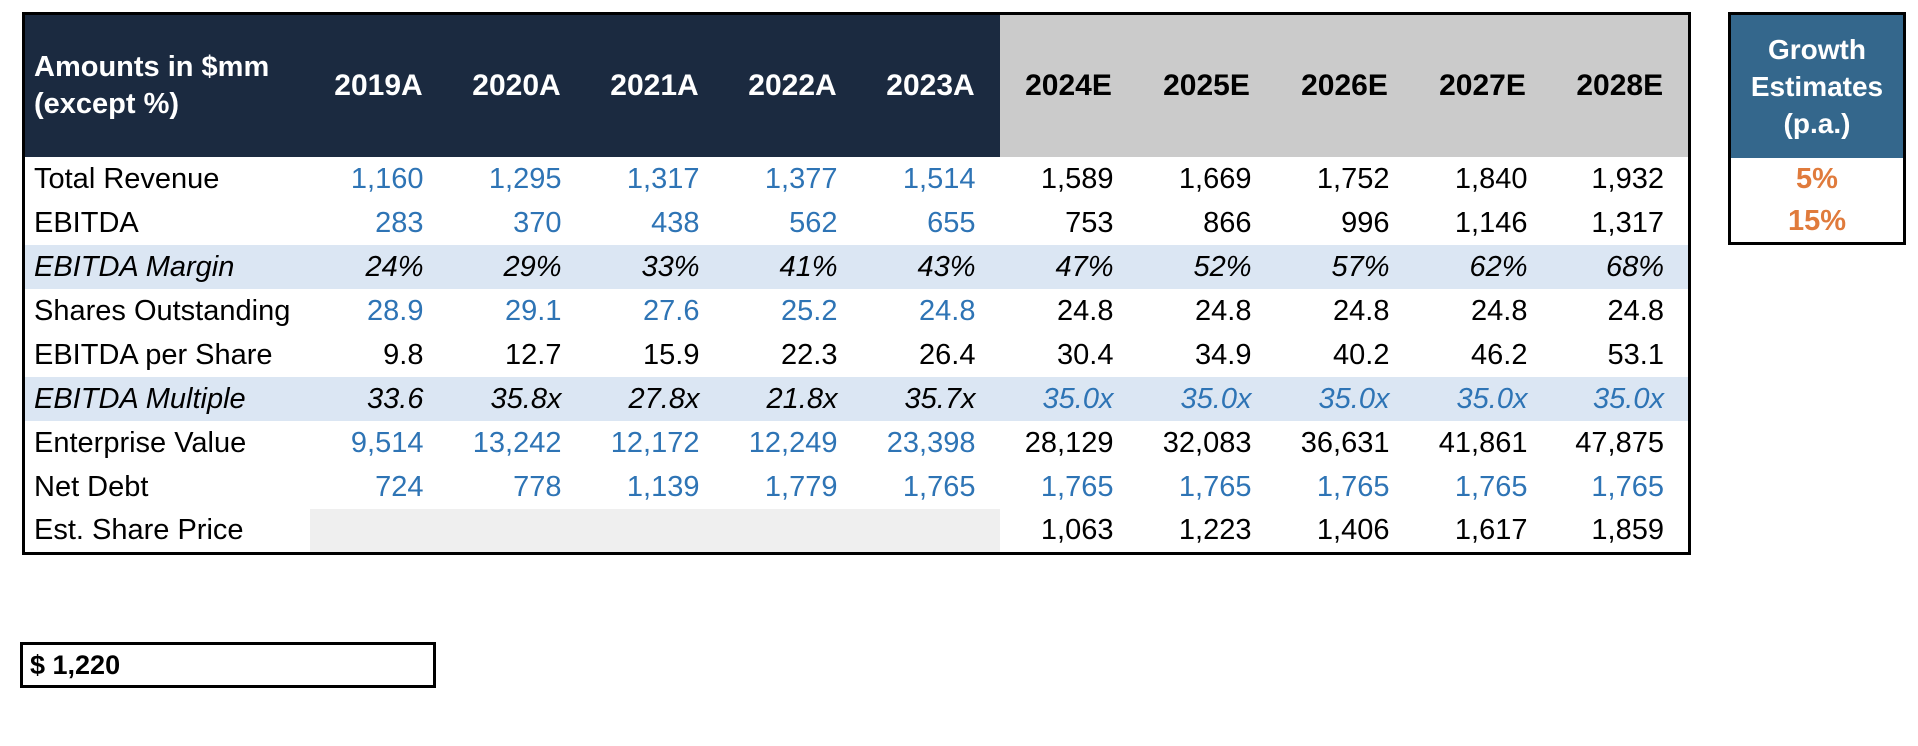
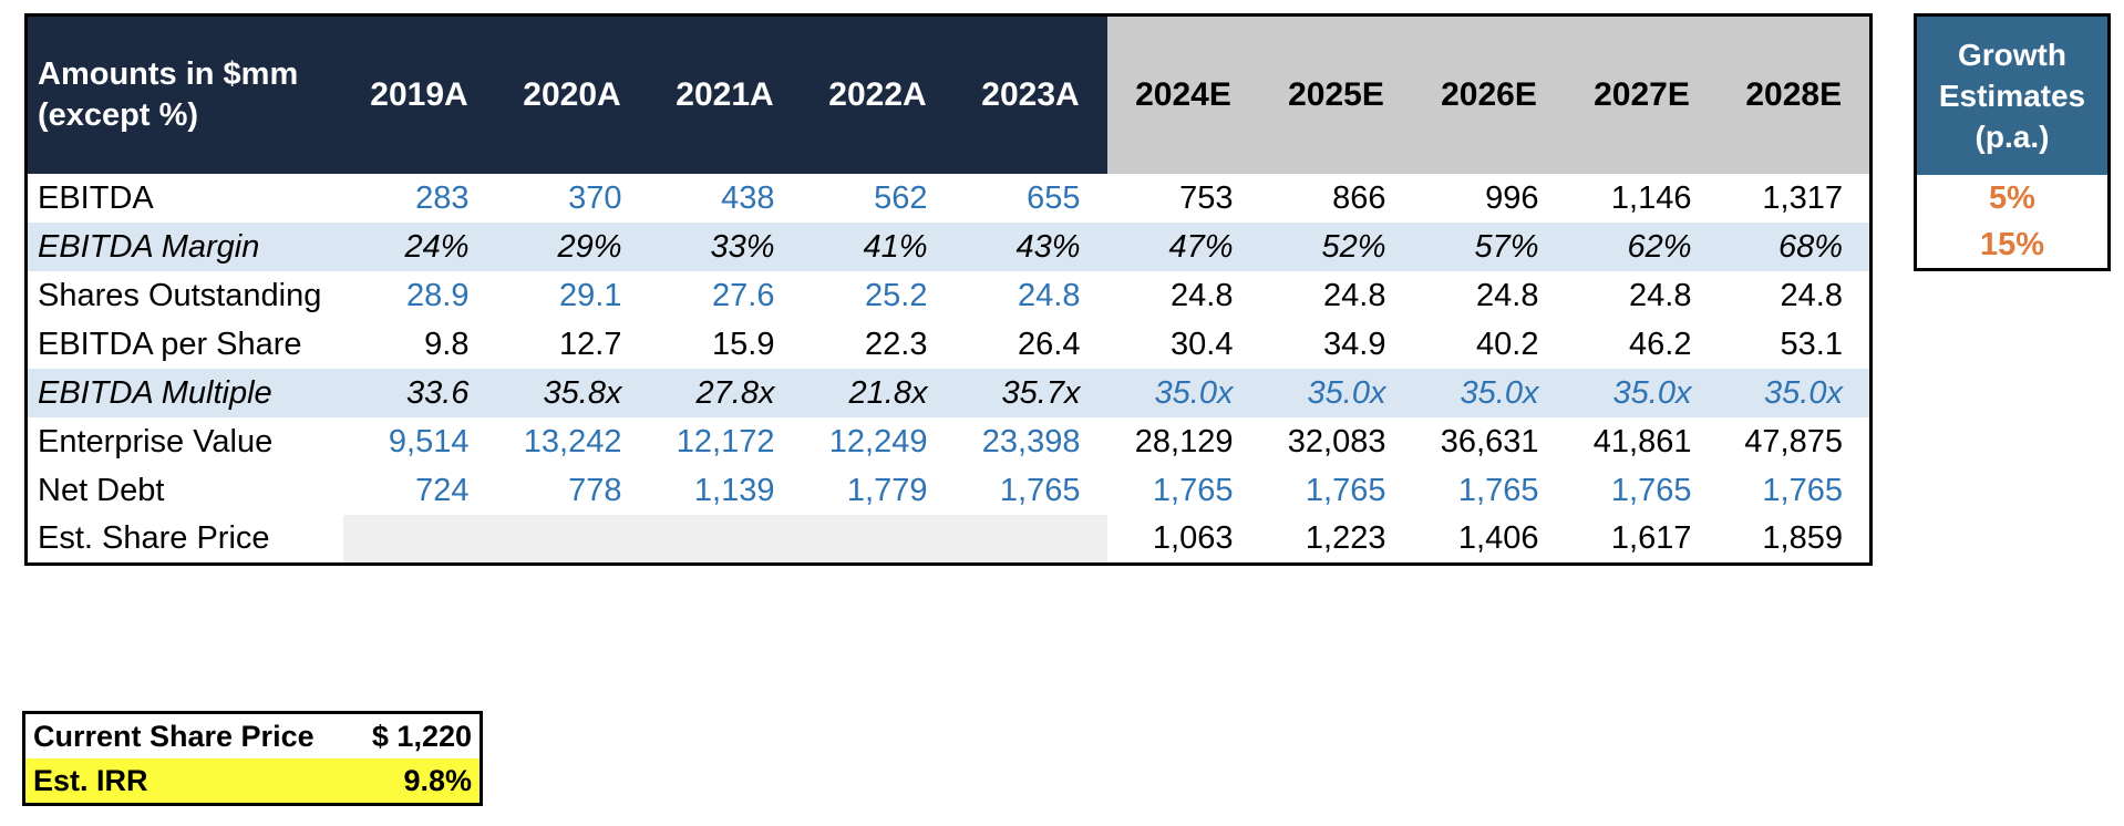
  Amounts in $mm (except %)	2019A	2020A	2021A	2022A	2023A	2024E	2025E	2026E	2027E	2028E
- Total Revenue	1,160	1,295	1,317	1,377	1,514	1,589	1,669	1,752	1,840	1,932
  EBITDA	283	370	438	562	655	753	866	996	1,146	1,317
  EBITDA Margin	24%	29%	33%	41%	43%	47%	52%	57%	62%	68%
  Shares Outstanding	28.9	29.1	27.6	25.2	24.8	24.8	24.8	24.8	24.8	24.8
  EBITDA per Share	9.8	12.7	15.9	22.3	26.4	30.4	34.9	40.2	46.2	53.1
  EBITDA Multiple	33.6	35.8x	27.8x	21.8x	35.7x	35.0x	35.0x	35.0x	35.0x	35.0x
  Enterprise Value	9,514	13,242	12,172	12,249	23,398	28,129	32,083	36,631	41,861	47,875
  Net Debt	724	778	1,139	1,779	1,765	1,765	1,765	1,765	1,765	1,765
  Est. Share Price						1,063	1,223	1,406	1,617	1,859
  Growth
  Estimates
  (p.a.)
  5%
  15%
+ Current Share Price
  $ 1,220
+ Est. IRR
+ 9.8%
